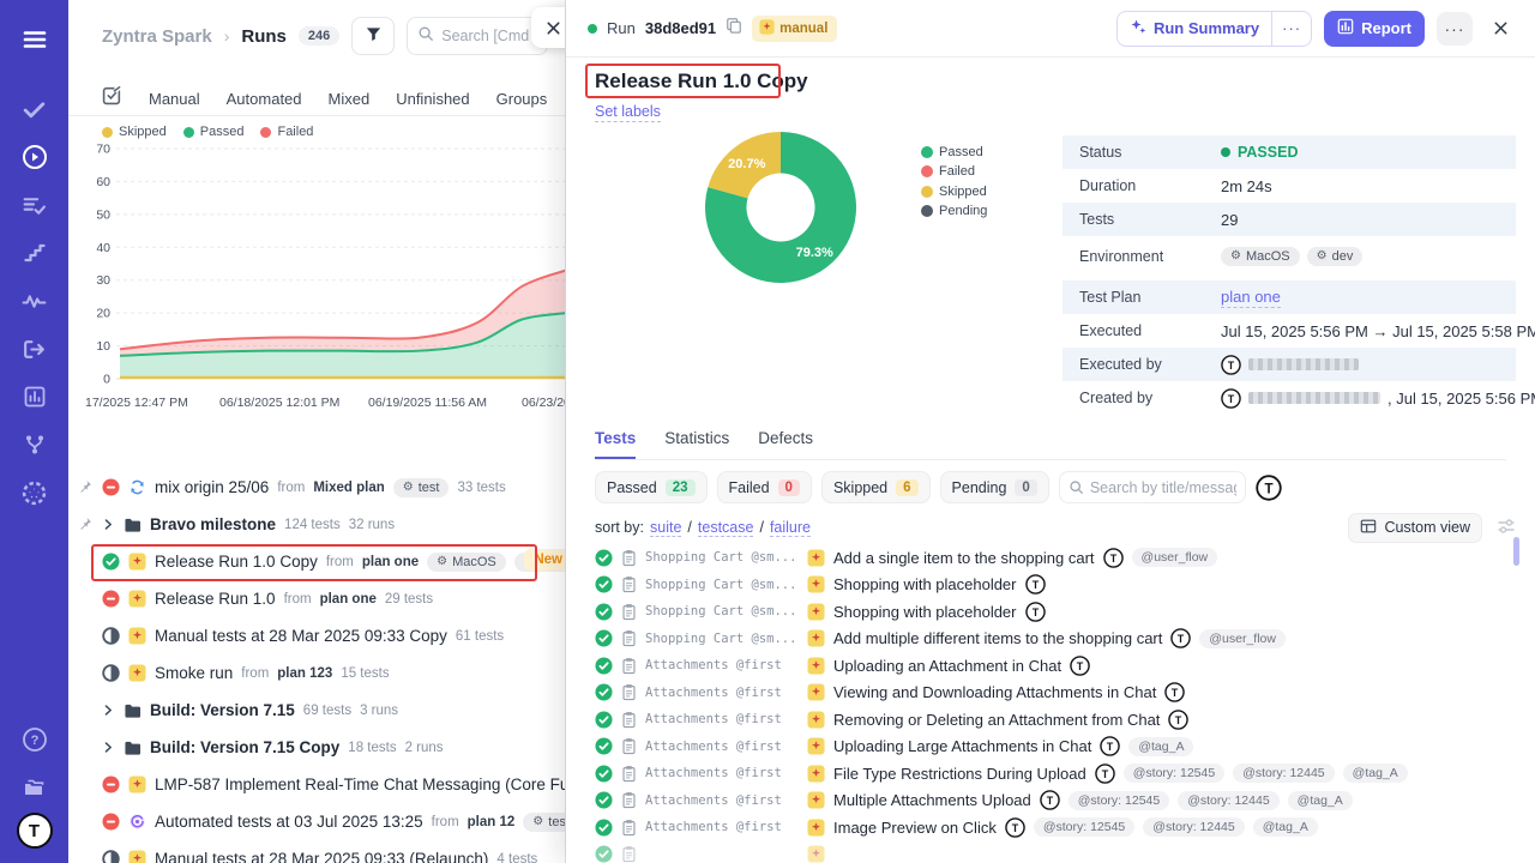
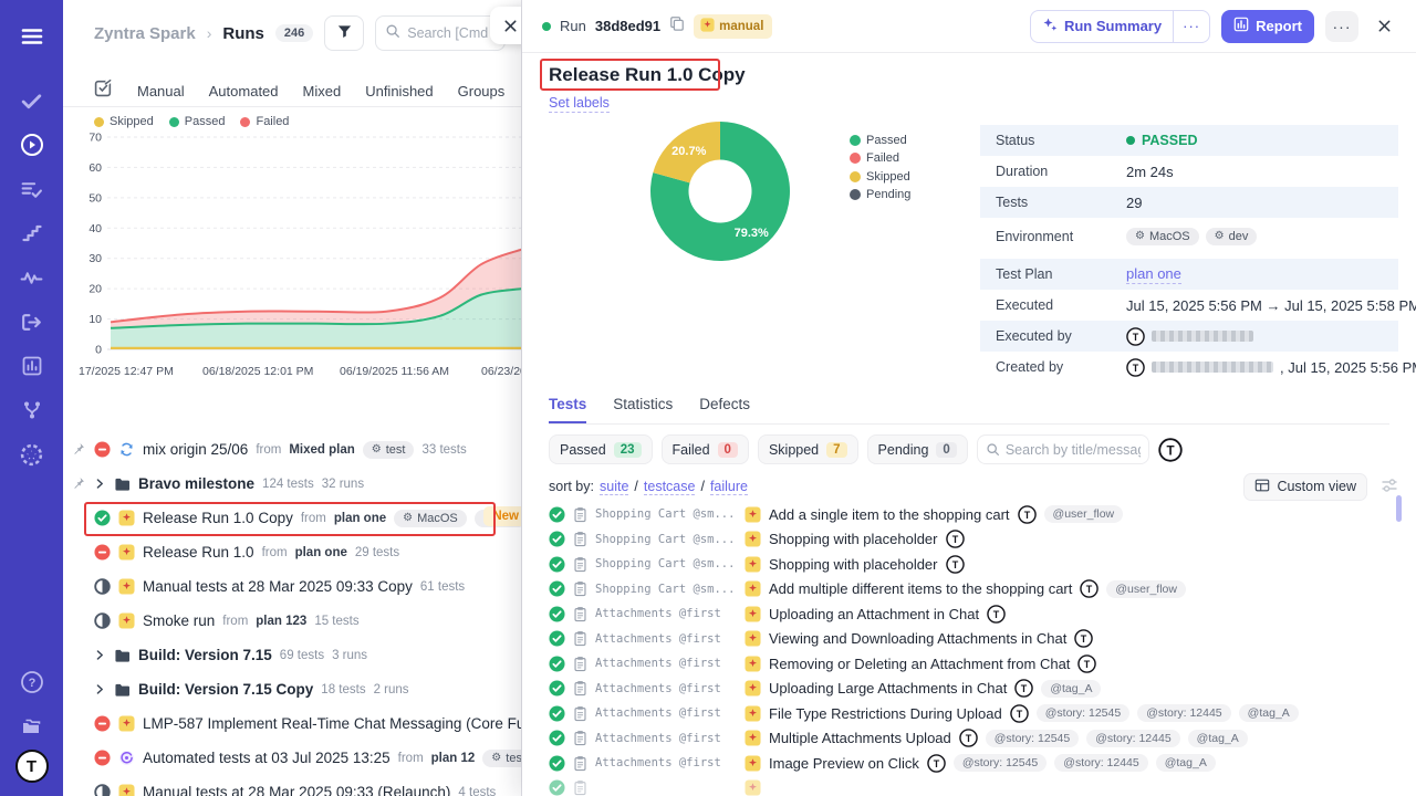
  ?
  T
  Zyntra Spark
  ›
  Runs
  246
  Search [Cmd
  Manual
  Automated
  Mixed
  Unfinished
  Groups
  Skipped
  Passed
  Failed
  0
  10
  20
  30
  40
  50
  60
  70
  17/2025 12:47 PM
  06/18/2025 12:01 PM
  06/19/2025 11:56 AM
  06/23/2
  mix origin 25/06
  from
  Mixed plan
  ⚙
  test
  33 tests
  Bravo milestone
  124 tests
  32 runs
  Release Run 1.0 Copy
  from
  plan one
  ⚙
  MacOS
  New
  Release Run 1.0
  from
  plan one
  29 tests
  Manual tests at 28 Mar 2025 09:33 Copy
  61 tests
  Smoke run
  from
  plan 123
  15 tests
  Build: Version 7.15
  69 tests
  3 runs
  Build: Version 7.15 Copy
  18 tests
  2 runs
  LMP-587 Implement Real-Time Chat Messaging (Core Fu
  Automated tests at 03 Jul 2025 13:25
  from
  plan 12
  ⚙
  tes
  Manual tests at 28 Mar 2025 09:33 (Relaunch)
  4 tests
  Run
  38d8ed91
  manual
  Run Summary
  ···
  Report
  ···
  Release Run 1.0 Copy
  Set labels
  79.3%
  20.7%
  Passed
  Failed
  Skipped
  Pending
  Status
  PASSED
  Duration
  2m 24s
  Tests
  29
  Environment
  ⚙
  MacOS
  ⚙
  dev
  Test Plan
  plan one
  Executed
  Jul 15, 2025 5:56 PM → Jul 15, 2025 5:58 PM
  Executed by
  T
  Created by
  T
  , Jul 15, 2025 5:56 P
  Tests
  Statistics
  Defects
  Passed
  23
  Failed
  0
  Skipped
- 6
+ 7
  Pending
  0
  Search by title/messa
  T
  sort by:
  suite
  /
  testcase
  /
  failure
  Custom view
  Shopping Cart @sm...
  Add a single item to the shopping cart
  T
  @user_flow
  Shopping Cart @sm...
  Shopping with placeholder
  T
  Shopping Cart @sm...
  Shopping with placeholder
  T
  Shopping Cart @sm...
  Add multiple different items to the shopping cart
  T
  @user_flow
  Attachments @first
  Uploading an Attachment in Chat
  T
  Attachments @first
  Viewing and Downloading Attachments in Chat
  T
  Attachments @first
  Removing or Deleting an Attachment from Chat
  T
  Attachments @first
  Uploading Large Attachments in Chat
  T
  @tag_A
  Attachments @first
  File Type Restrictions During Upload
  T
  @story: 12545
  @story: 12445
  @tag_A
  Attachments @first
  Multiple Attachments Upload
  T
  @story: 12545
  @story: 12445
  @tag_A
  Attachments @first
  Image Preview on Click
  T
  @story: 12545
  @story: 12445
  @tag_A
